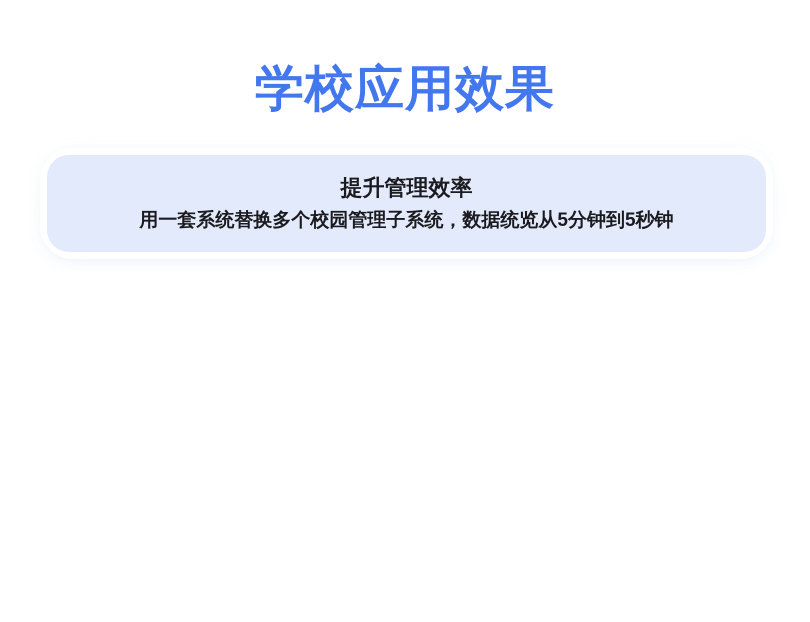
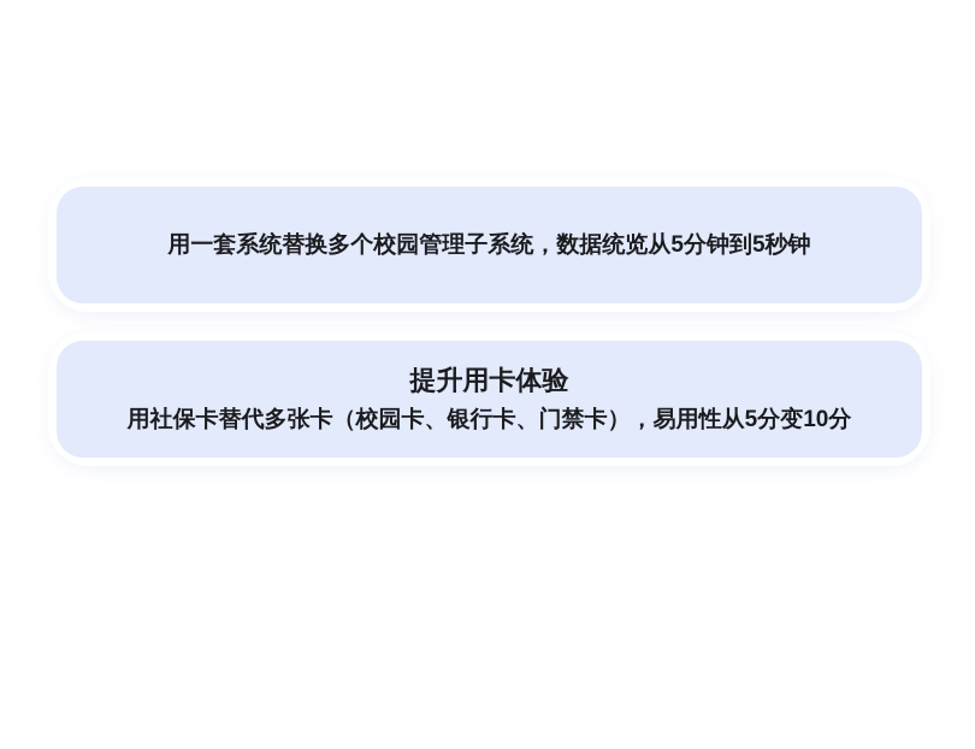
- 学校应用效果
- 提升管理效率
  用一套系统替换多个校园管理子系统，数据统览从5分钟到5秒钟
+ 提升用卡体验
+ 用社保卡替代多张卡（校园卡、银行卡、门禁卡），易用性从5分变10分
